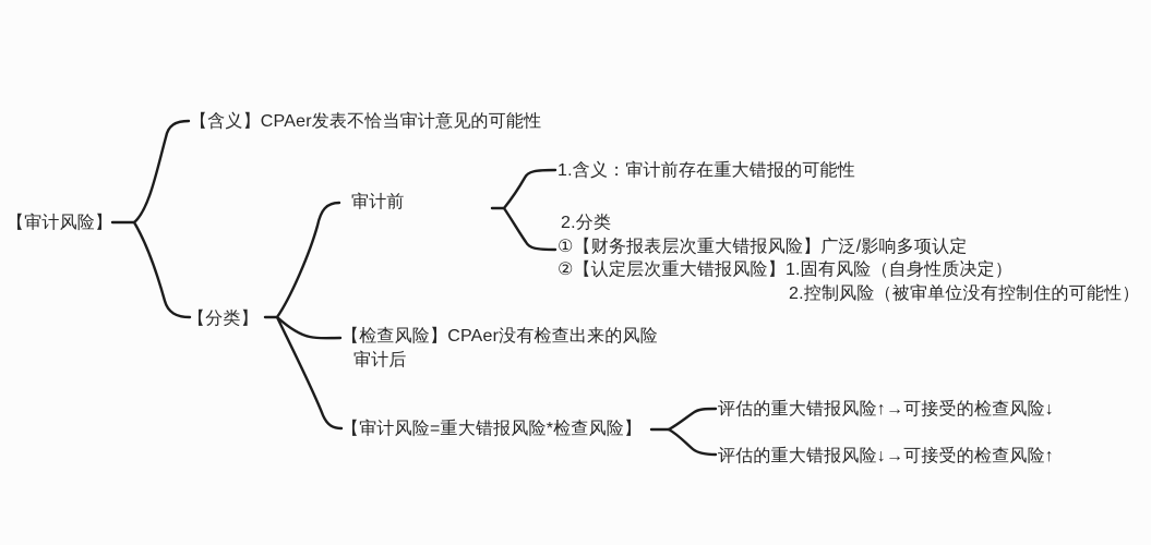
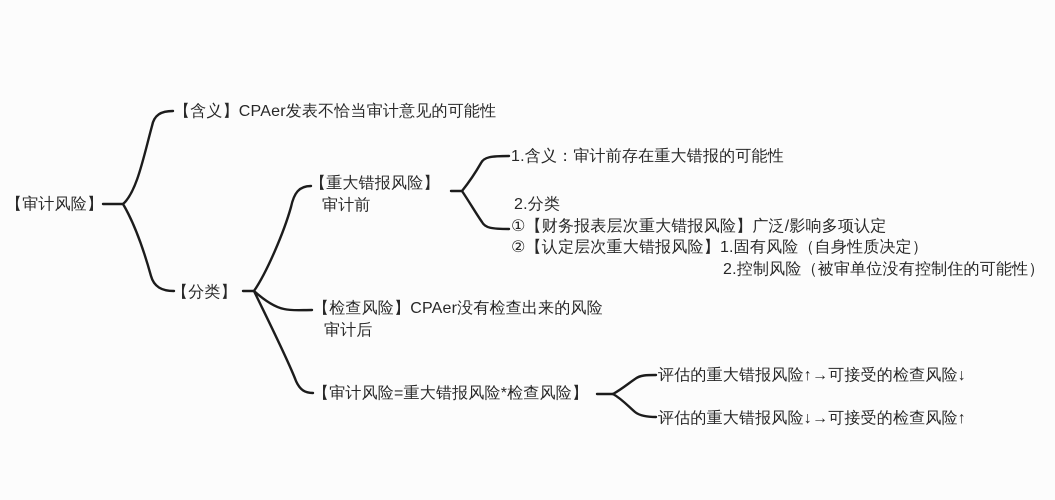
  【审计风险】
  【含义】CPAer发表不恰当审计意见的可能性
  【分类】
+ 【重大错报风险】
  审计前
  1.含义：审计前存在重大错报的可能性
  2.分类
  ①【财务报表层次重大错报风险】广泛/影响多项认定
  ②【认定层次重大错报风险】1.固有风险（自身性质决定）
  2.控制风险（被审单位没有控制住的可能性）
  【检查风险】CPAer没有检查出来的风险
  审计后
  【审计风险=重大错报风险*检查风险】
  评估的重大错报风险↑→可接受的检查风险↓
  评估的重大错报风险↓→可接受的检查风险↑
